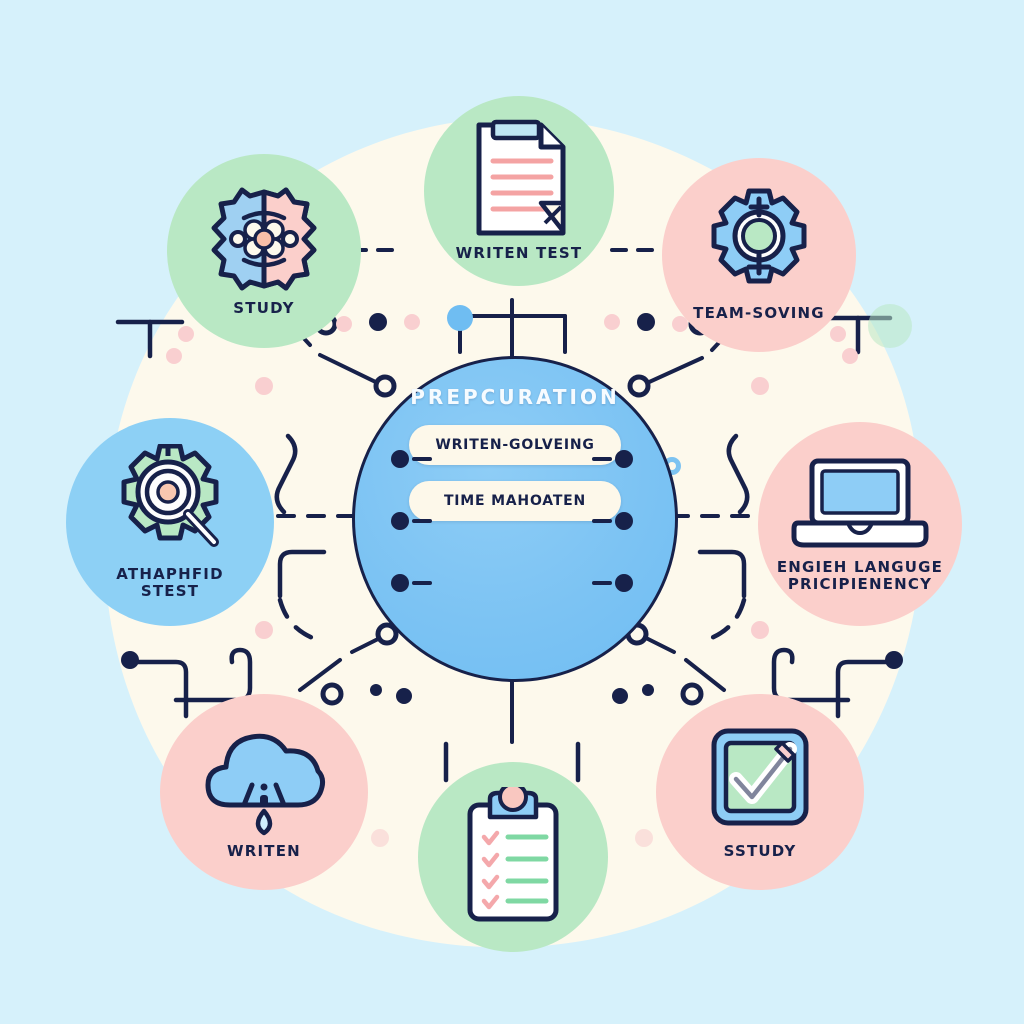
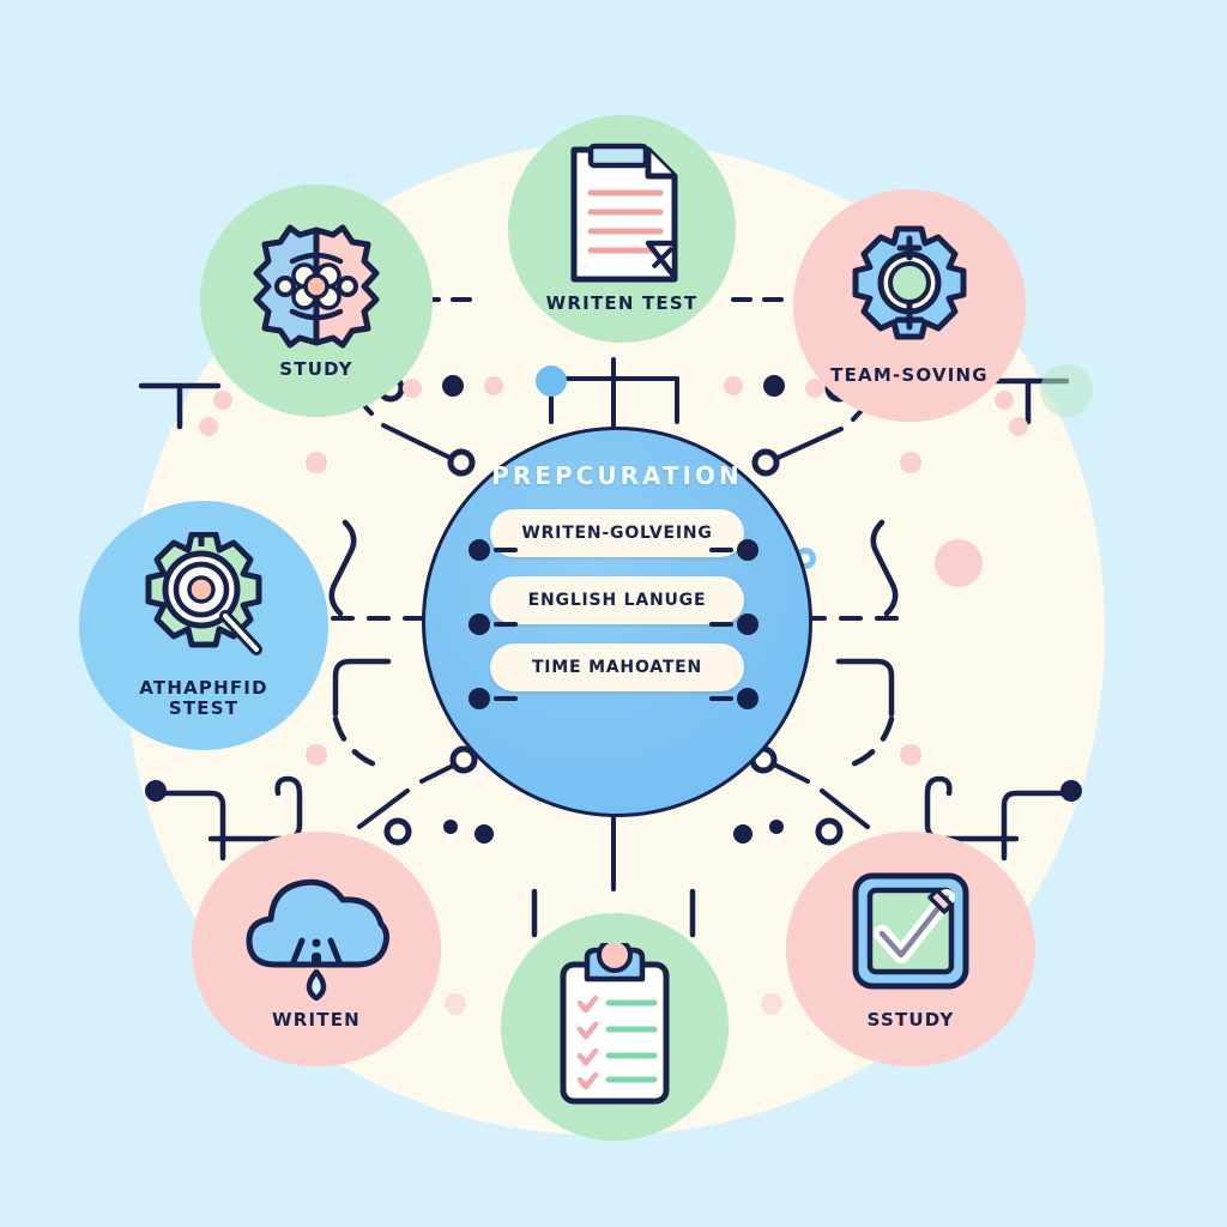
  PREPCURATION
  WRITEN-GOLVEING
+ ENGLISH LANUGE
  TIME MAHOATEN
  STUDY
  WRITEN TEST
  TEAM-SOVING
  ATHAPHFID STEST
- ENGIEH LANGUGE PRICIPIENENCY
  WRITEN
  SSTUDY
